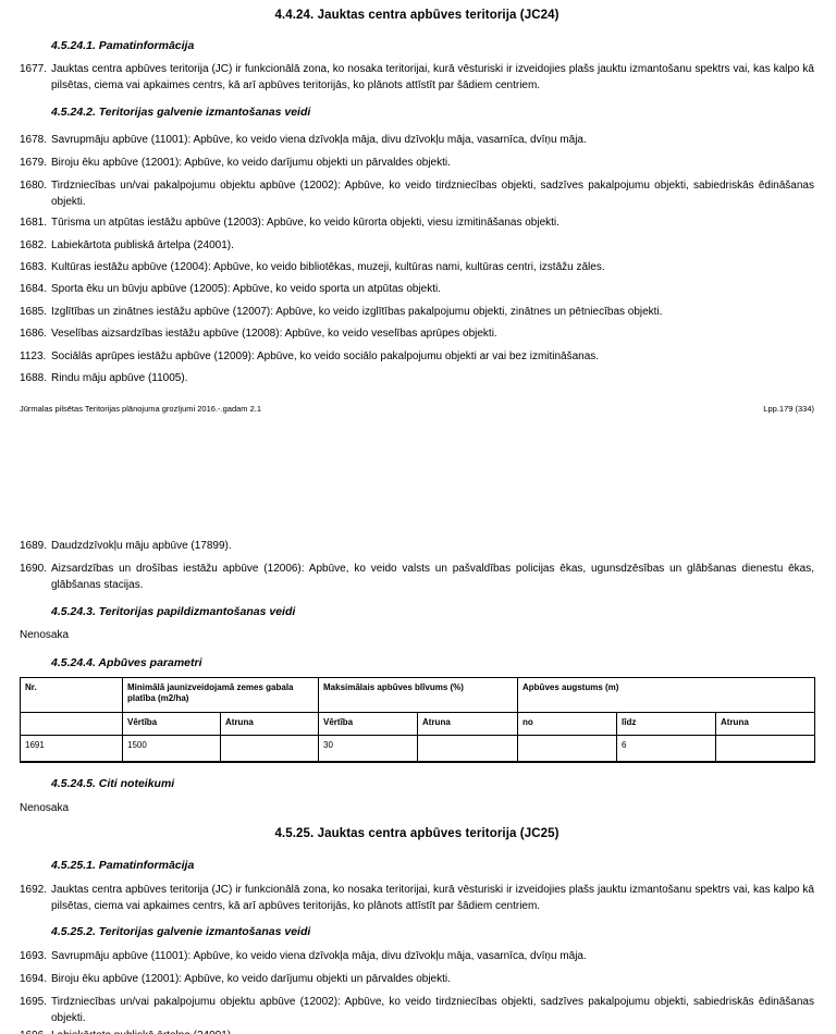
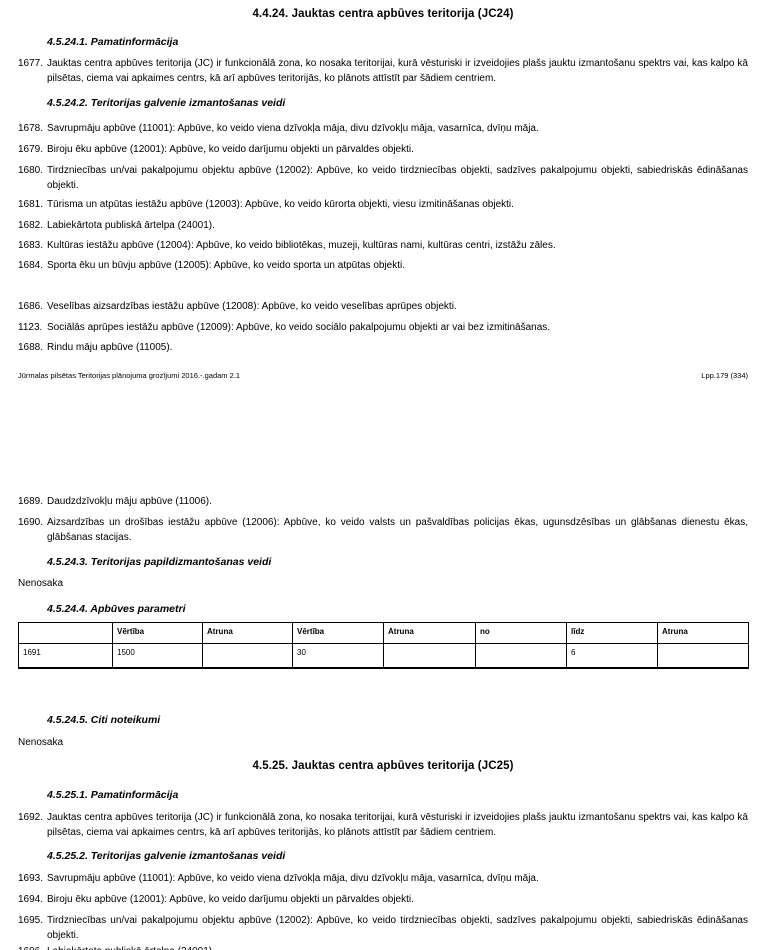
  4.4.24. Jauktas centra apbūves teritorija (JC24)
  4.5.24.1. Pamatinformācija
  1677.
  Jauktas centra apbūves teritorija (JC) ir funkcionālā zona, ko nosaka teritorijai, kurā vēsturiski ir izveidojies plašs jauktu izmantošanu spektrs vai, kas kalpo kā pilsētas, ciema vai apkaimes centrs, kā arī apbūves teritorijās, ko plānots attīstīt par šādiem centriem.
  4.5.24.2. Teritorijas galvenie izmantošanas veidi
  1678.
  Savrupmāju apbūve (11001): Apbūve, ko veido viena dzīvokļa māja, divu dzīvokļu māja, vasarnīca, dvīņu māja.
  1679.
  Biroju ēku apbūve (12001): Apbūve, ko veido darījumu objekti un pārvaldes objekti.
  1680.
  Tirdzniecības un/vai pakalpojumu objektu apbūve (12002): Apbūve, ko veido tirdzniecības objekti, sadzīves pakalpojumu objekti, sabiedriskās ēdināšanas objekti.
  1681.
  Tūrisma un atpūtas iestāžu apbūve (12003): Apbūve, ko veido kūrorta objekti, viesu izmitināšanas objekti.
  1682.
  Labiekārtota publiskā ārtelpa (24001).
  1683.
  Kultūras iestāžu apbūve (12004): Apbūve, ko veido bibliotēkas, muzeji, kultūras nami, kultūras centri, izstāžu zāles.
  1684.
  Sporta ēku un būvju apbūve (12005): Apbūve, ko veido sporta un atpūtas objekti.
- 1685.
- Izglītības un zinātnes iestāžu apbūve (12007): Apbūve, ko veido izglītības pakalpojumu objekti, zinātnes un pētniecības objekti.
  1686.
  Veselības aizsardzības iestāžu apbūve (12008): Apbūve, ko veido veselības aprūpes objekti.
  1123.
  Sociālās aprūpes iestāžu apbūve (12009): Apbūve, ko veido sociālo pakalpojumu objekti ar vai bez izmitināšanas.
  1688.
  Rindu māju apbūve (11005).
  Jūrmalas pilsētas Teritorijas plānojuma grozījumi 2016.-.gadam 2.1
  Lpp.179 (334)
  1689.
- Daudzdzīvokļu māju apbūve (17899).
+ Daudzdzīvokļu māju apbūve (11006).
  1690.
  Aizsardzības un drošības iestāžu apbūve (12006): Apbūve, ko veido valsts un pašvaldības policijas ēkas, ugunsdzēsības un glābšanas dienestu ēkas, glābšanas stacijas.
  4.5.24.3. Teritorijas papildizmantošanas veidi
  Nenosaka
  4.5.24.4. Apbūves parametri
- Nr.	Minimālā jaunizveidojamā zemes gabala platība (m2/ha)	Maksimālais apbūves blīvums (%)	Apbūves augstums (m)
  	Vērtība	Atruna	Vērtība	Atruna	no	līdz	Atruna
  1691	1500		30			6
  4.5.24.5. Citi noteikumi
  Nenosaka
  4.5.25. Jauktas centra apbūves teritorija (JC25)
  4.5.25.1. Pamatinformācija
  1692.
  Jauktas centra apbūves teritorija (JC) ir funkcionālā zona, ko nosaka teritorijai, kurā vēsturiski ir izveidojies plašs jauktu izmantošanu spektrs vai, kas kalpo kā pilsētas, ciema vai apkaimes centrs, kā arī apbūves teritorijās, ko plānots attīstīt par šādiem centriem.
  4.5.25.2. Teritorijas galvenie izmantošanas veidi
  1693.
  Savrupmāju apbūve (11001): Apbūve, ko veido viena dzīvokļa māja, divu dzīvokļu māja, vasarnīca, dvīņu māja.
  1694.
  Biroju ēku apbūve (12001): Apbūve, ko veido darījumu objekti un pārvaldes objekti.
  1695.
  Tirdzniecības un/vai pakalpojumu objektu apbūve (12002): Apbūve, ko veido tirdzniecības objekti, sadzīves pakalpojumu objekti, sabiedriskās ēdināšanas objekti.
